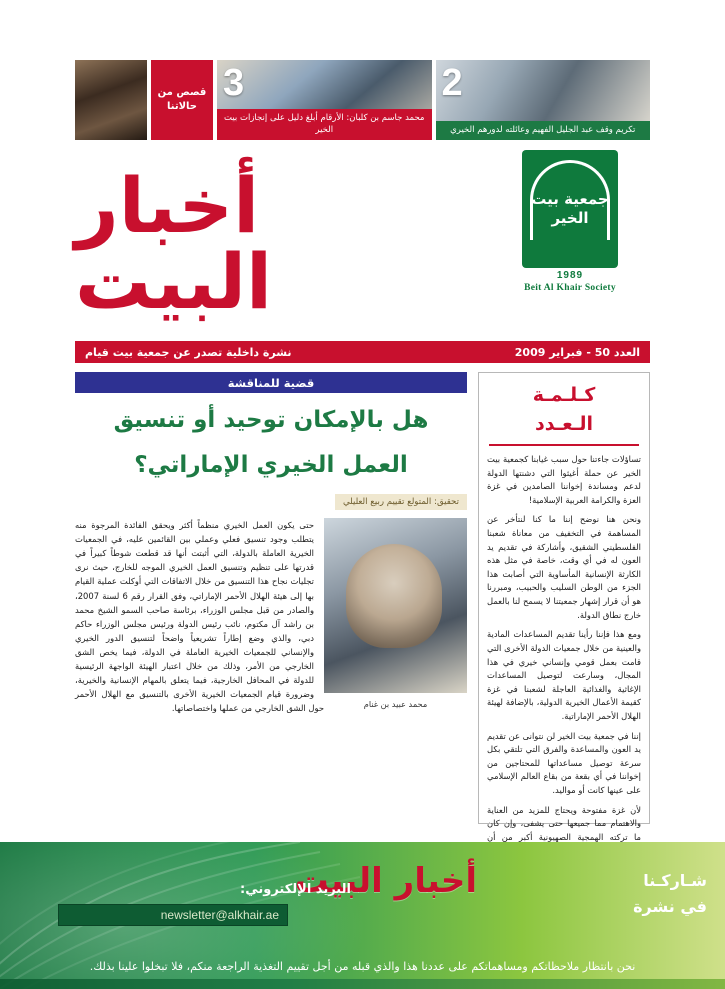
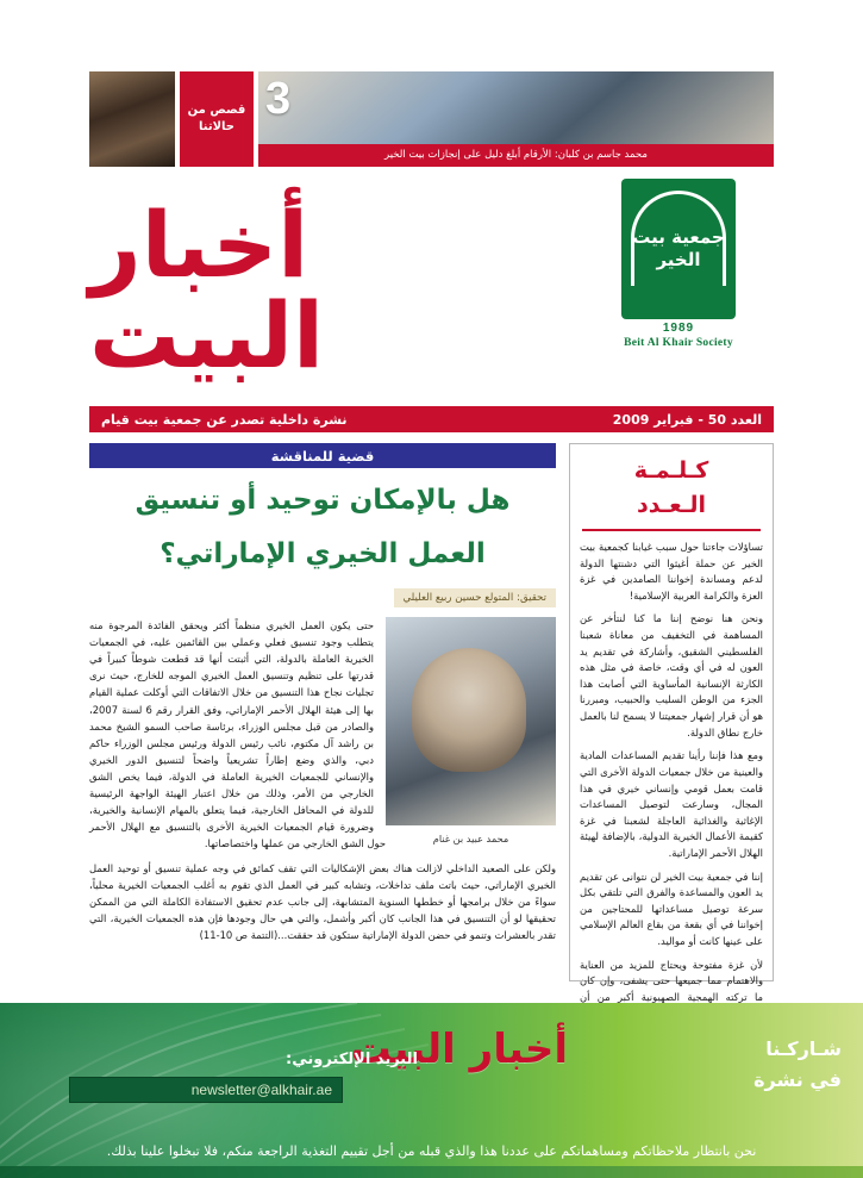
- 2
- تكريم وقف عبد الجليل الفهيم وعائلته لدورهم الخيري
  3
  محمد جاسم بن كلبان: الأرقام أبلغ دليل على إنجازات بيت الخير
  قصص من حالاتنا
  جمعية بيت الخير
  1989
  Beit Al Khair Society
  أخبار البيت
  العدد 50 - فبراير 2009
  نشرة داخلية تصدر عن جمعية بيت قيام
  كـلـمـة
  الـعـدد
  تساؤلات جاءتنا حول سبب غيابنا كجمعية بيت الخير عن حملة أغيثوا التي دشنتها الدولة لدعم ومساندة إخواننا الصامدين في غزة العزة والكرامة العربية الإسلامية!
  ونحن هنا نوضح إننا ما كنا لنتأخر عن المساهمة في التخفيف من معاناة شعبنا الفلسطيني الشقيق، وأشاركة في تقديم يد العون له في أي وقت، خاصة في مثل هذه الكارثة الإنسانية المأساوية التي أصابت هذا الجزء من الوطن السليب والحبيب، ومبررنا هو أن قرار إشهار جمعيتنا لا يسمح لنا بالعمل خارج نطاق الدولة.
  ومع هذا فإننا رأينا تقديم المساعدات المادية والعينية من خلال جمعيات الدولة الأخرى التي قامت بعمل قومي وإنساني خيري في هذا المجال، وسارعت لتوصيل المساعدات الإغاثية والغذائية العاجلة لشعبنا في غزة كقيمة الأعمال الخيرية الدولية، بالإضافة لهيئة الهلال الأحمر الإماراتية.
  إننا في جمعية بيت الخير لن نتوانى عن تقديم يد العون والمساعدة والفرق التي تلتقي بكل سرعة توصيل مساعداتها للمحتاجين من إخواننا في أي بقعة من بقاع العالم الإسلامي على عينها كانت أو مواليد.
  لأن غزة مفتوحة ويحتاج للمزيد من العناية والاهتمام مما جميعها حتى يشفى، وإن كان ما تركته الهمجية الصهيونية أكبر من أن
  قضية للمناقشة
  هل بالإمكان توحيد أو تنسيق
  العمل الخيري الإماراتي؟
- تحقيق: المتولع تقييم ربيع العليلي
+ تحقيق: المتولع حسين ربيع العليلي
  محمد عبيد بن غنام
  حتى يكون العمل الخيري منظماً أكثر ويحقق الفائدة المرجوة منه يتطلب وجود تنسيق فعلي وعملي بين القائمين عليه، في الجمعيات الخيرية العاملة بالدولة، التي أثبتت أنها قد قطعت شوطاً كبيراً في قدرتها على تنظيم وتنسيق العمل الخيري الموجه للخارج، حيث نرى تجليات نجاح هذا التنسيق من خلال الاتفاقات التي أوكلت عملية القيام بها إلى هيئة الهلال الأحمر الإماراتي، وفق القرار رقم 6 لسنة 2007، والصادر من قبل مجلس الوزراء، برئاسة صاحب السمو الشيخ محمد بن راشد آل مكتوم، نائب رئيس الدولة ورئيس مجلس الوزراء حاكم دبي، والذي وضع إطاراً تشريعياً واضحاً لتنسيق الدور الخيري والإنساني للجمعيات الخيرية العاملة في الدولة، فيما يخص الشق الخارجي من الأمر، وذلك من خلال اعتبار الهيئة الواجهة الرئيسية للدولة في المحافل الخارجية، فيما يتعلق بالمهام الإنسانية والخيرية، وضرورة قيام الجمعيات الخيرية الأخرى بالتنسيق مع الهلال الأحمر حول الشق الخارجي من عملها واختصاصاتها.
+ ولكن على الصعيد الداخلي لازالت هناك بعض الإشكاليات التي تقف كمائق في وجه عملية تنسيق أو توحيد العمل الخيري الإماراتي، حيث باتت ملف تداخلات، وتشابه كبير في العمل الذي تقوم به أغلب الجمعيات الخيرية محلياً، سواءً من خلال برامجها أو خططها السنوية المتشابهة، إلى جانب عدم تحقيق الاستفادة الكاملة التي من الممكن تحقيقها لو أن التنسيق في هذا الجانب كان أكبر وأشمل، والتي هي حال وجودها فإن هذه الجمعيات الخيرية، التي تقدر بالعشرات وتنمو في حضن الدولة الإماراتية ستكون قد حققت...(التتمة ص 10-11)
  أخبار البيت
  شـاركـنا
  في نشرة
  البريد الإلكتروني:
  newsletter@alkhair.ae
  نحن بانتظار ملاحظاتكم ومساهماتكم على عددنا هذا والذي قبله من أجل تقييم التغذية الراجعة منكم، فلا تبخلوا علينا بذلك.
